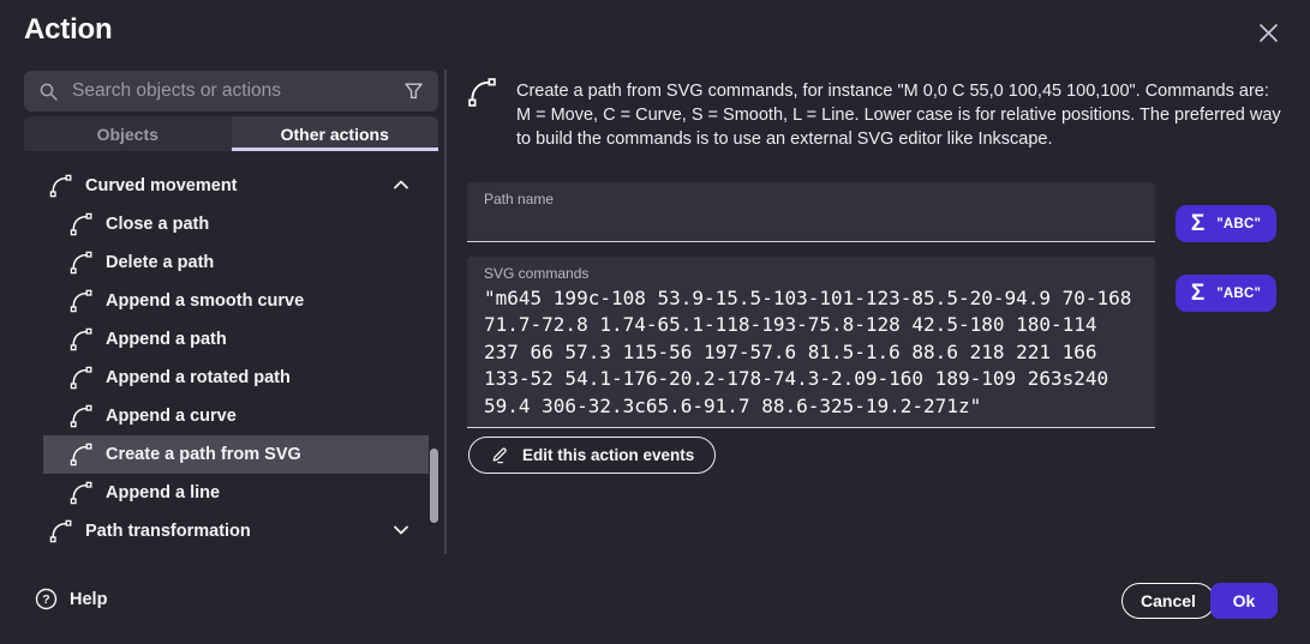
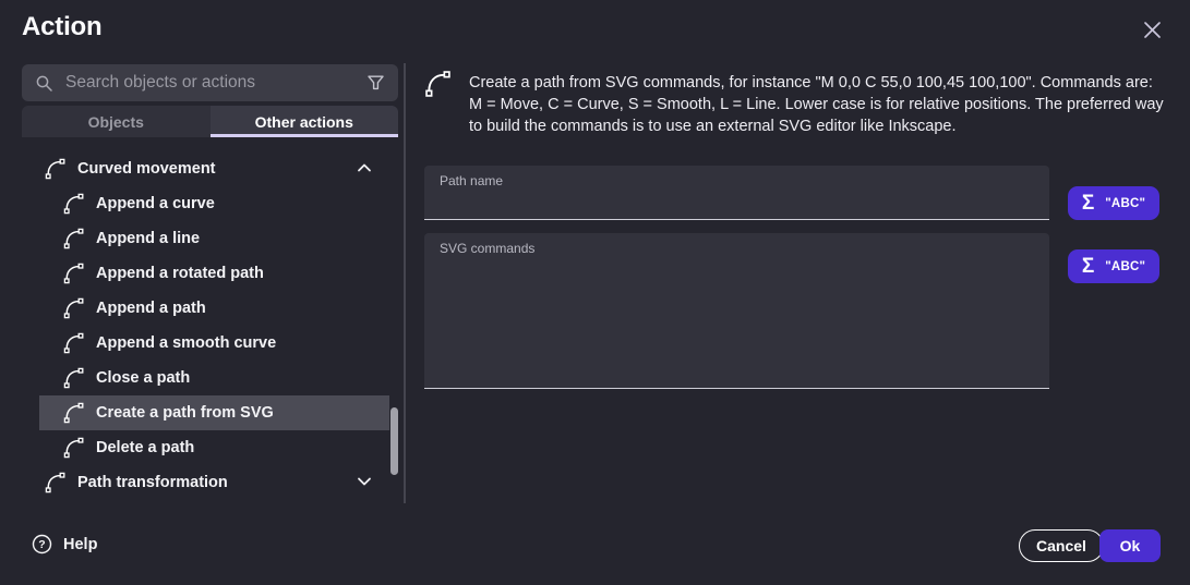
  Action
  Search objects or actions
  Objects
  Other actions
  Curved movement
- Close a path
+ Append a curve
- Delete a path
+ Append a line
- Append a smooth curve
+ Append a rotated path
  Append a path
- Append a rotated path
+ Append a smooth curve
- Append a curve
+ Close a path
  Create a path from SVG
- Append a line
+ Delete a path
  Path transformation
  Create a path from SVG commands, for instance "M 0,0 C 55,0 100,45 100,100". Commands are: M = Move, C = Curve, S = Smooth, L = Line. Lower case is for relative positions. The preferred way to build the commands is to use an external SVG editor like Inkscape.
  Path name
  Σ
  "ABC"
  SVG commands
- "m645 199c-108 53.9-15.5-103-101-123-85.5-20-94.9 70-168 71.7-72.8 1.74-65.1-118-193-75.8-128 42.5-180 180-114 237 66 57.3 115-56 197-57.6 81.5-1.6 88.6 218 221 166 133-52 54.1-176-20.2-178-74.3-2.09-160 189-109 263s240 59.4 306-32.3c65.6-91.7 88.6-325-19.2-271z"
  Σ
  "ABC"
- Edit this action events
  ?
  Help
  Cancel
  Ok
